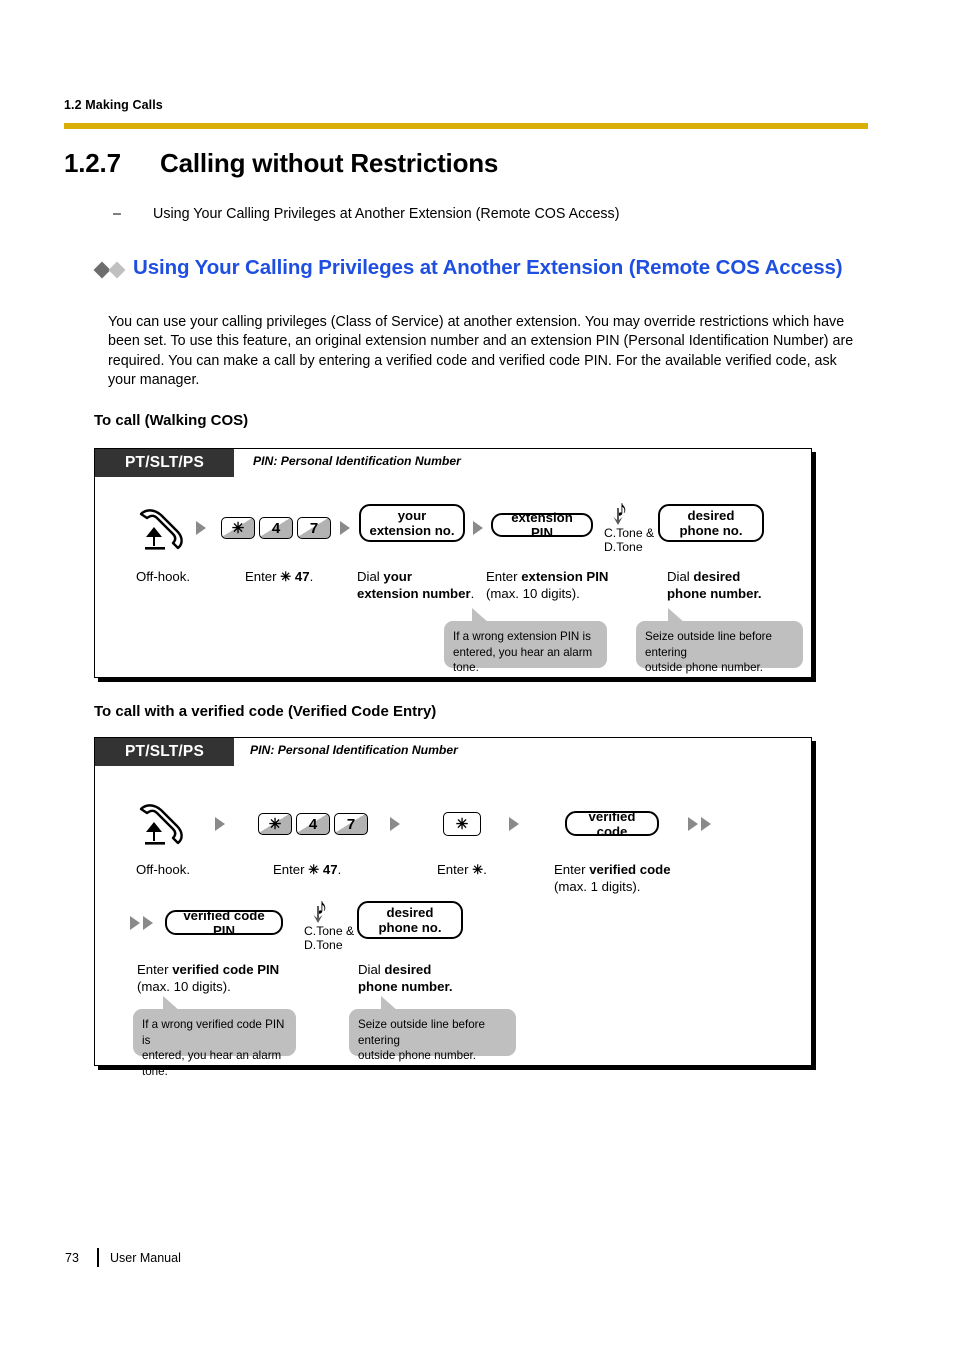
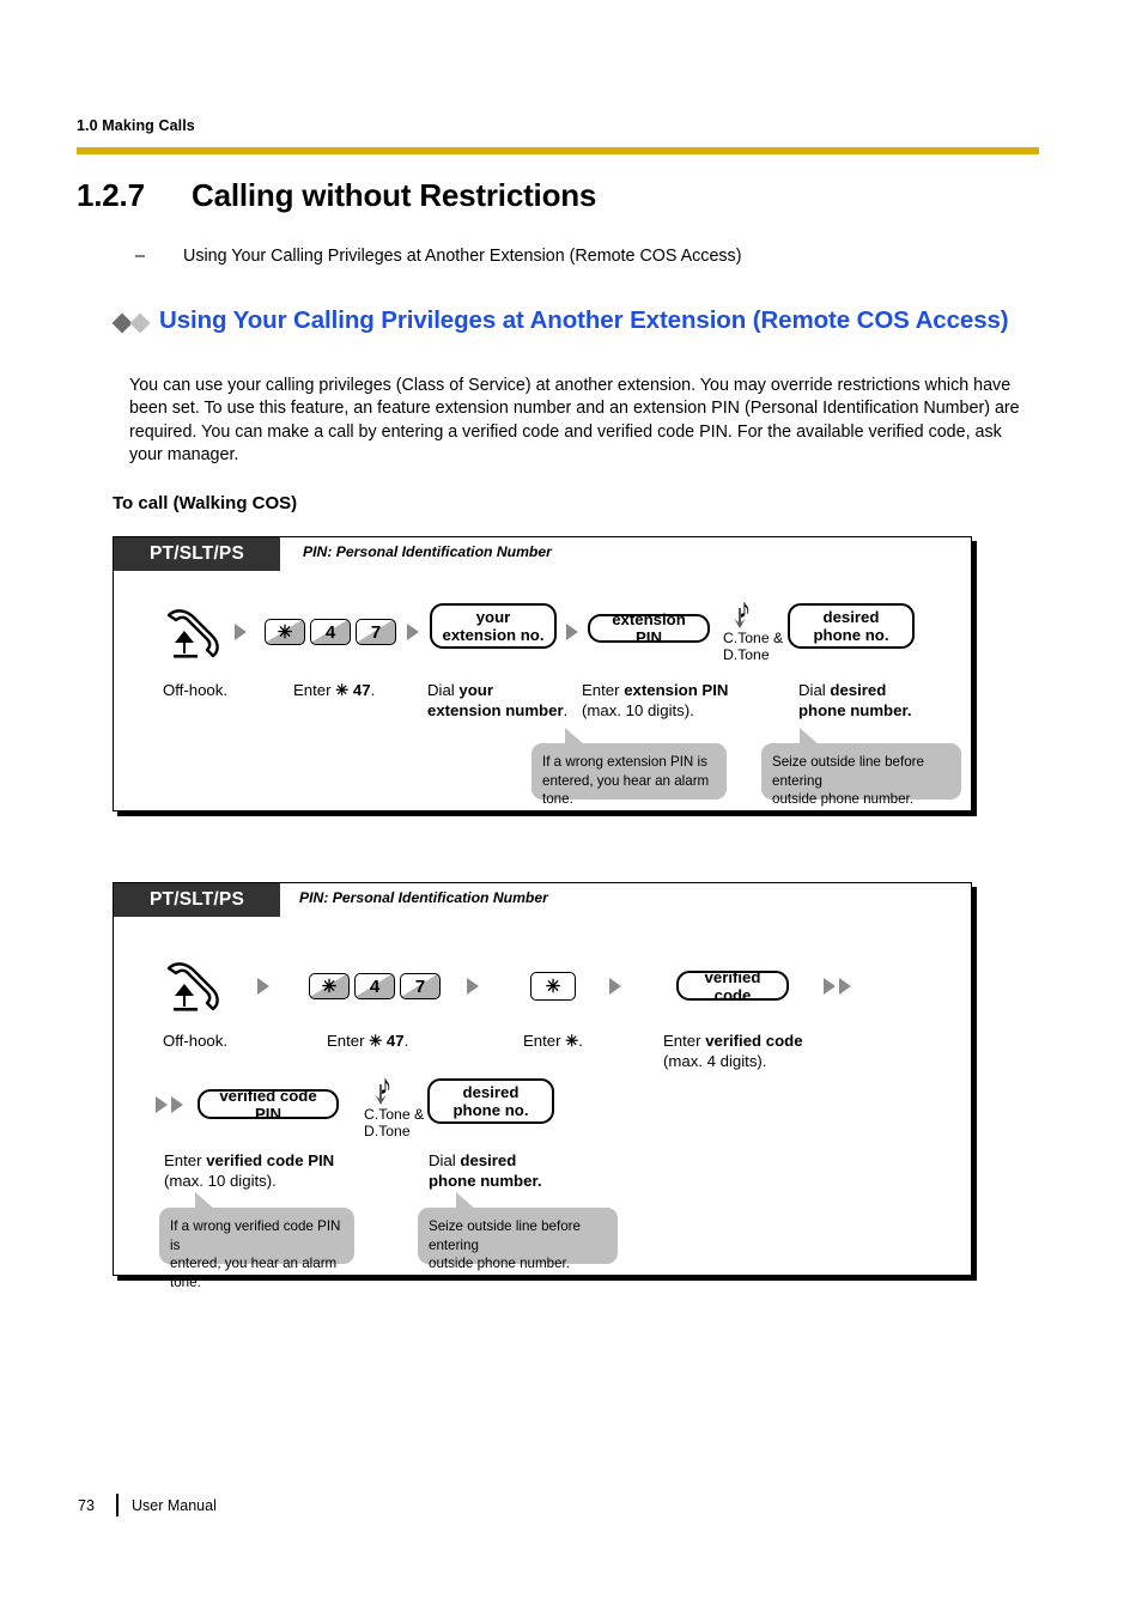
- 1.2 Making Calls
+ 1.0 Making Calls
  1.2.7 Calling without Restrictions
  –
  Using Your Calling Privileges at Another Extension (Remote COS Access)
  Using Your Calling Privileges at Another Extension (Remote COS Access)
- You can use your calling privileges (Class of Service) at another extension. You may override restrictions which have been set. To use this feature, an original extension number and an extension PIN (Personal Identification Number) are required. You can make a call by entering a verified code and verified code PIN. For the available verified code, ask your manager.
+ You can use your calling privileges (Class of Service) at another extension. You may override restrictions which have been set. To use this feature, an feature extension number and an extension PIN (Personal Identification Number) are required. You can make a call by entering a verified code and verified code PIN. For the available verified code, ask your manager.
  To call (Walking COS)
  PT/SLT/PS
  PIN: Personal Identification Number
  ✳
  4
  7
  your
  extension no.
  extension PIN
  ♪
  C.Tone &
  D.Tone
  desired
  phone no.
  Off-hook.
  Enter ✳ 47.
  Dial your
  extension number.
  Enter extension PIN
  (max. 10 digits).
  Dial desired
  phone number.
  If a wrong extension PIN is
  entered, you hear an alarm tone.
  Seize outside line before entering
  outside phone number.
- To call with a verified code (Verified Code Entry)
  PT/SLT/PS
  PIN: Personal Identification Number
  ✳
  4
  7
  ✳
  verified code
  Off-hook.
  Enter ✳ 47.
  Enter ✳.
  Enter verified code
- (max. 1 digits).
+ (max. 4 digits).
  verified code PIN
  ♪
  C.Tone &
  D.Tone
  desired
  phone no.
  Enter verified code PIN
  (max. 10 digits).
  Dial desired
  phone number.
  If a wrong verified code PIN is
  entered, you hear an alarm tone.
  Seize outside line before entering
  outside phone number.
  73
  User Manual
